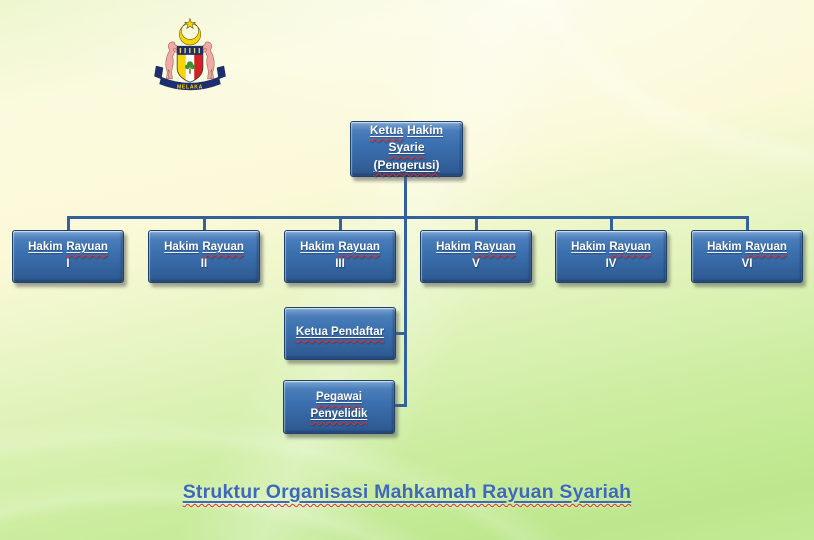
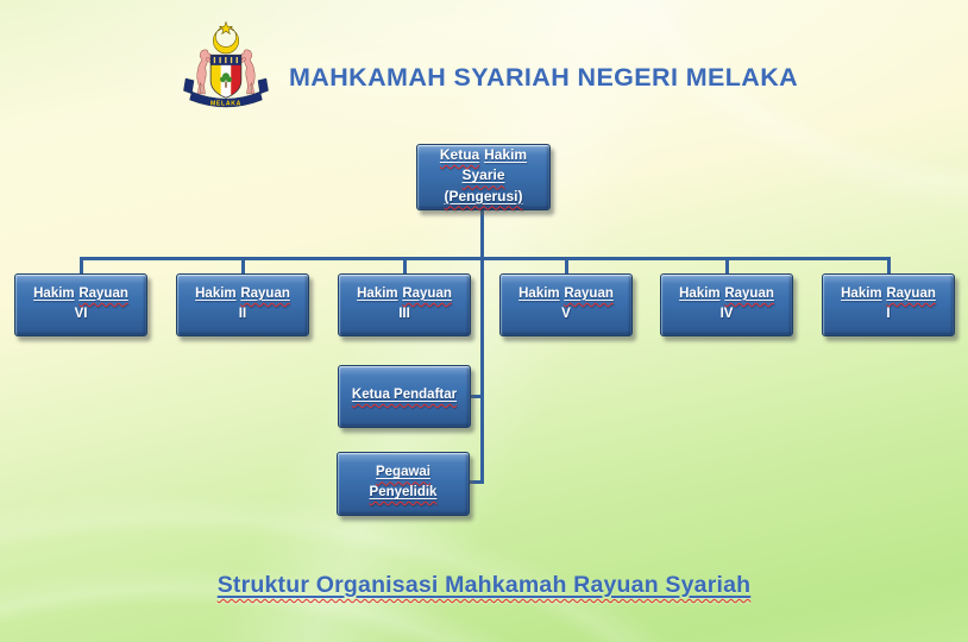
+ MAHKAMAH SYARIAH NEGERI MELAKA
  Ketua Hakim
  Syarie
  (Pengerusi)
  Hakim Rayuan
- I
+ VI
  Hakim Rayuan
  II
  Hakim Rayuan
  III
  Hakim Rayuan
  V
  Hakim Rayuan
  IV
  Hakim Rayuan
- VI
+ I
  Ketua Pendaftar
  Pegawai
  Penyelidik
  Struktur Organisasi Mahkamah Rayuan Syariah
